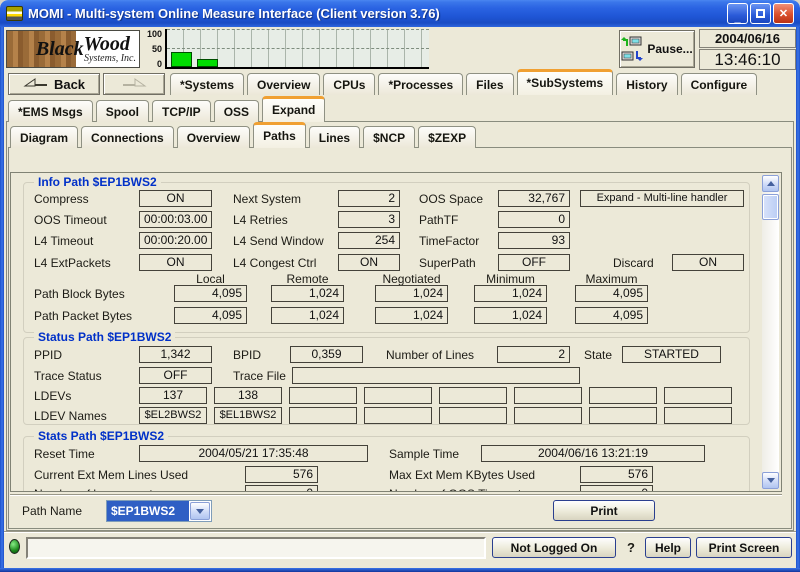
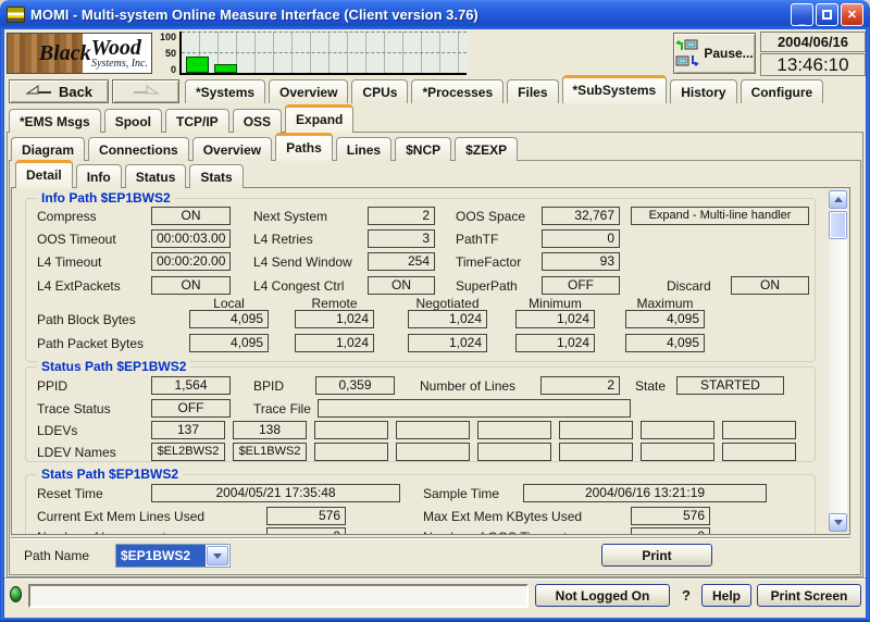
  MOMI - Multi-system Online Measure Interface (Client version 3.76)
  _
  ✕
  Black
  Wood
  Systems, Inc.
  100
  50
  0
  Pause...
  2004/06/16
  13:46:10
  Back
  *Systems
  Overview
  CPUs
  *Processes
  Files
  *SubSystems
  History
  Configure
  *EMS Msgs
  Spool
  TCP/IP
  OSS
  Expand
  Diagram
  Connections
  Overview
  Paths
  Lines
  $NCP
  $ZEXP
+ Detail
+ Info
+ Status
+ Stats
  Info Path $EP1BWS2
  Compress
  ON
  Next System
  2
  OOS Space
  32,767
  Expand - Multi-line handler
  OOS Timeout
  00:00:03.00
  L4 Retries
  3
  PathTF
  0
  L4 Timeout
  00:00:20.00
  L4 Send Window
  254
  TimeFactor
  93
  L4 ExtPackets
  ON
  L4 Congest Ctrl
  ON
  SuperPath
  OFF
  Discard
  ON
  Local
  Remote
  Negotiated
  Minimum
  Maximum
  Path Block Bytes
  4,095
  1,024
  1,024
  1,024
  4,095
  Path Packet Bytes
  4,095
  1,024
  1,024
  1,024
  4,095
  Status Path $EP1BWS2
  PPID
- 1,342
+ 1,564
  BPID
  0,359
  Number of Lines
  2
  State
  STARTED
  Trace Status
  OFF
  Trace File
  LDEVs
  137
  138
  LDEV Names
  $EL2BWS2
  $EL1BWS2
  Stats Path $EP1BWS2
  Reset Time
  2004/05/21 17:35:48
  Sample Time
  2004/06/16 13:21:19
  Current Ext Mem Lines Used
  576
  Max Ext Mem KBytes Used
  576
  Path Name
  $EP1BWS2
  Print
  Not Logged On
  ?
  Help
  Print Screen
